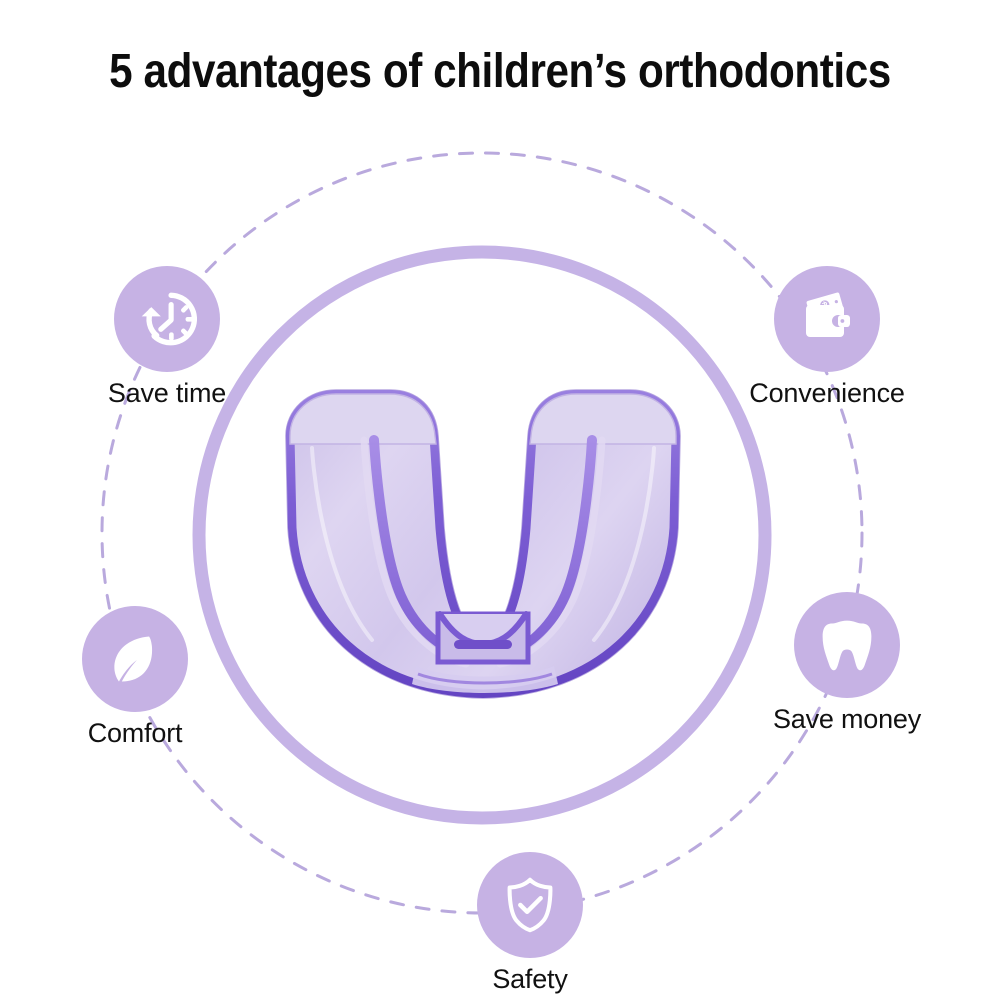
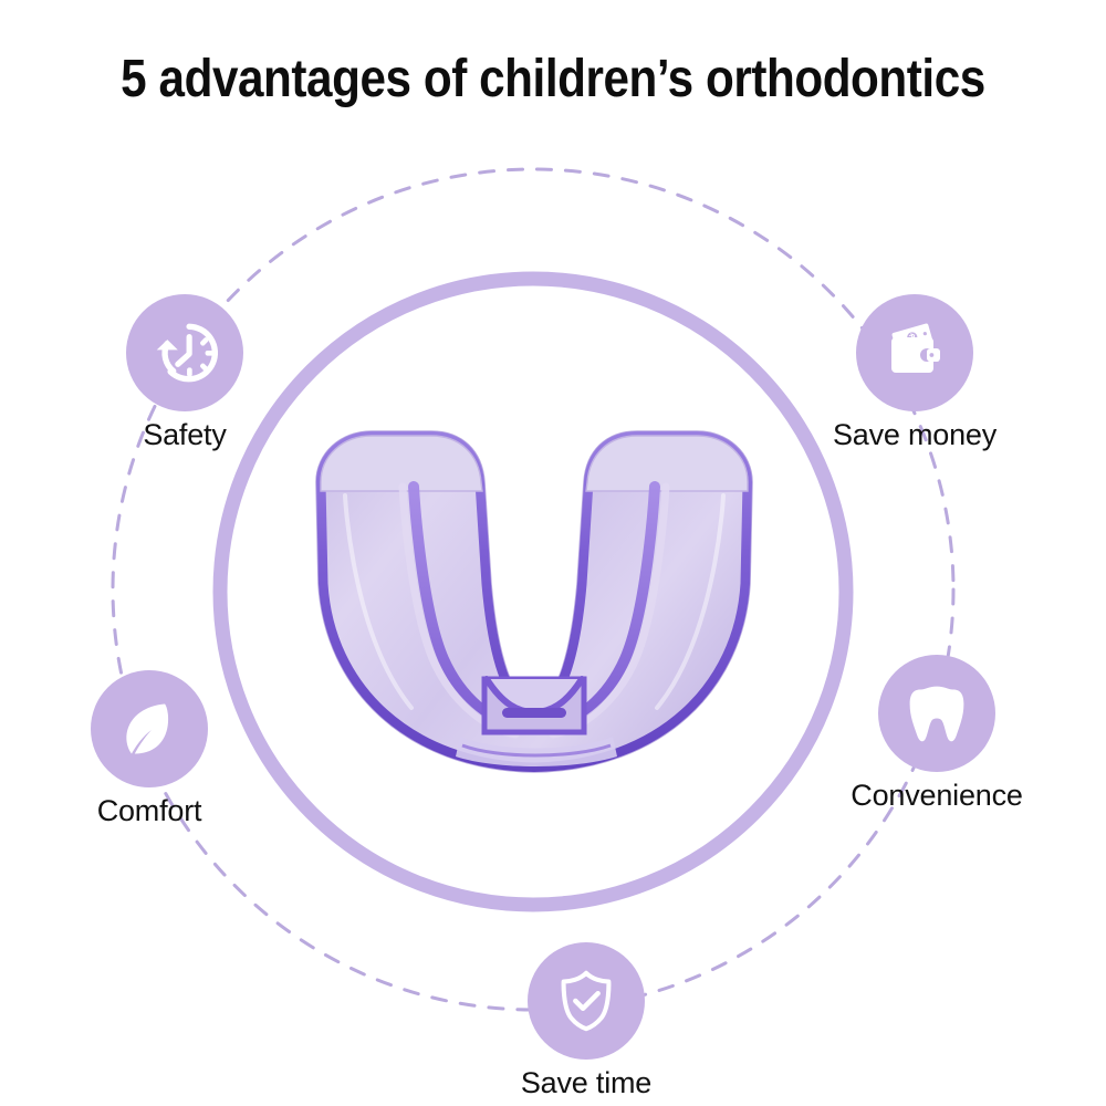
  5 advantages of children’s orthodontics
- Save time
+ Safety
- Convenience
+ Save money
  Comfort
- Save money
+ Convenience
- Safety
+ Save time
